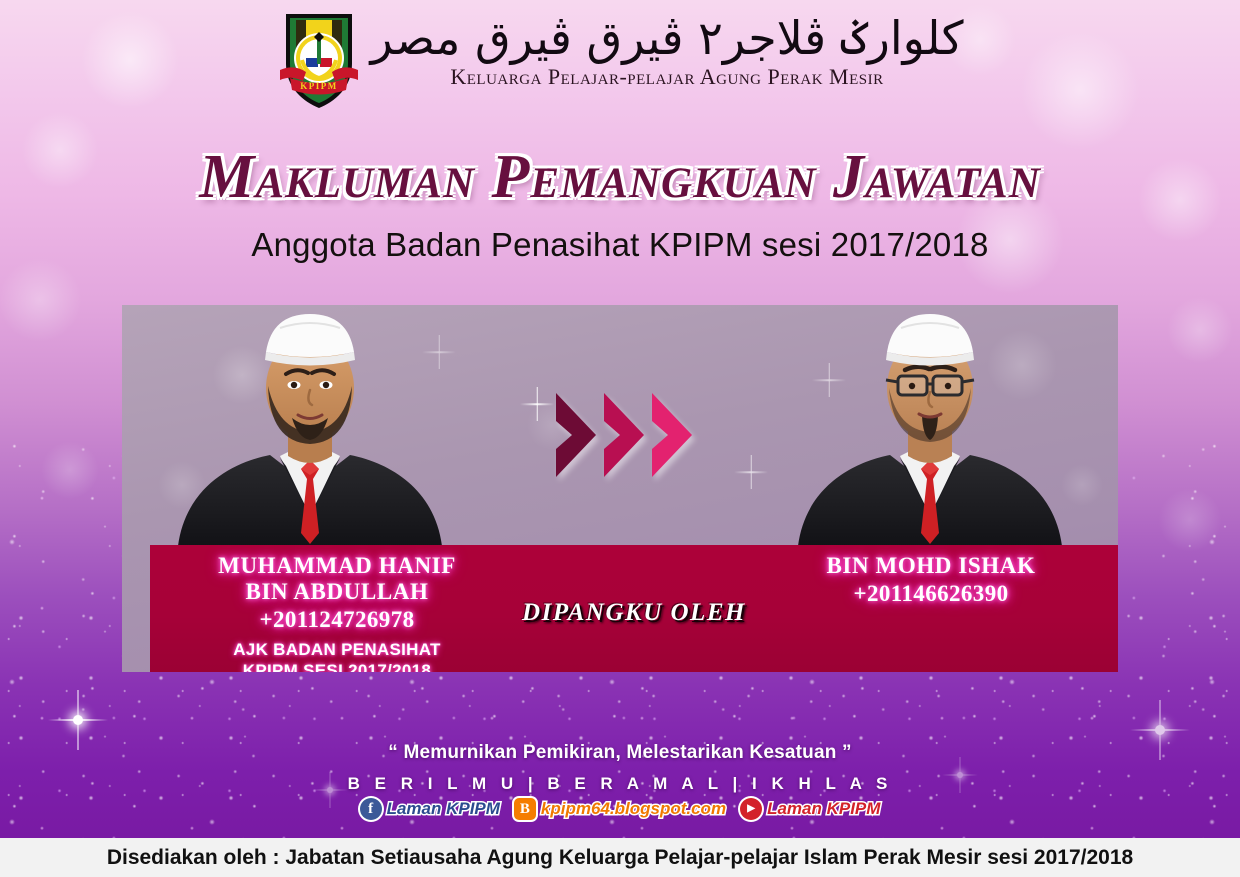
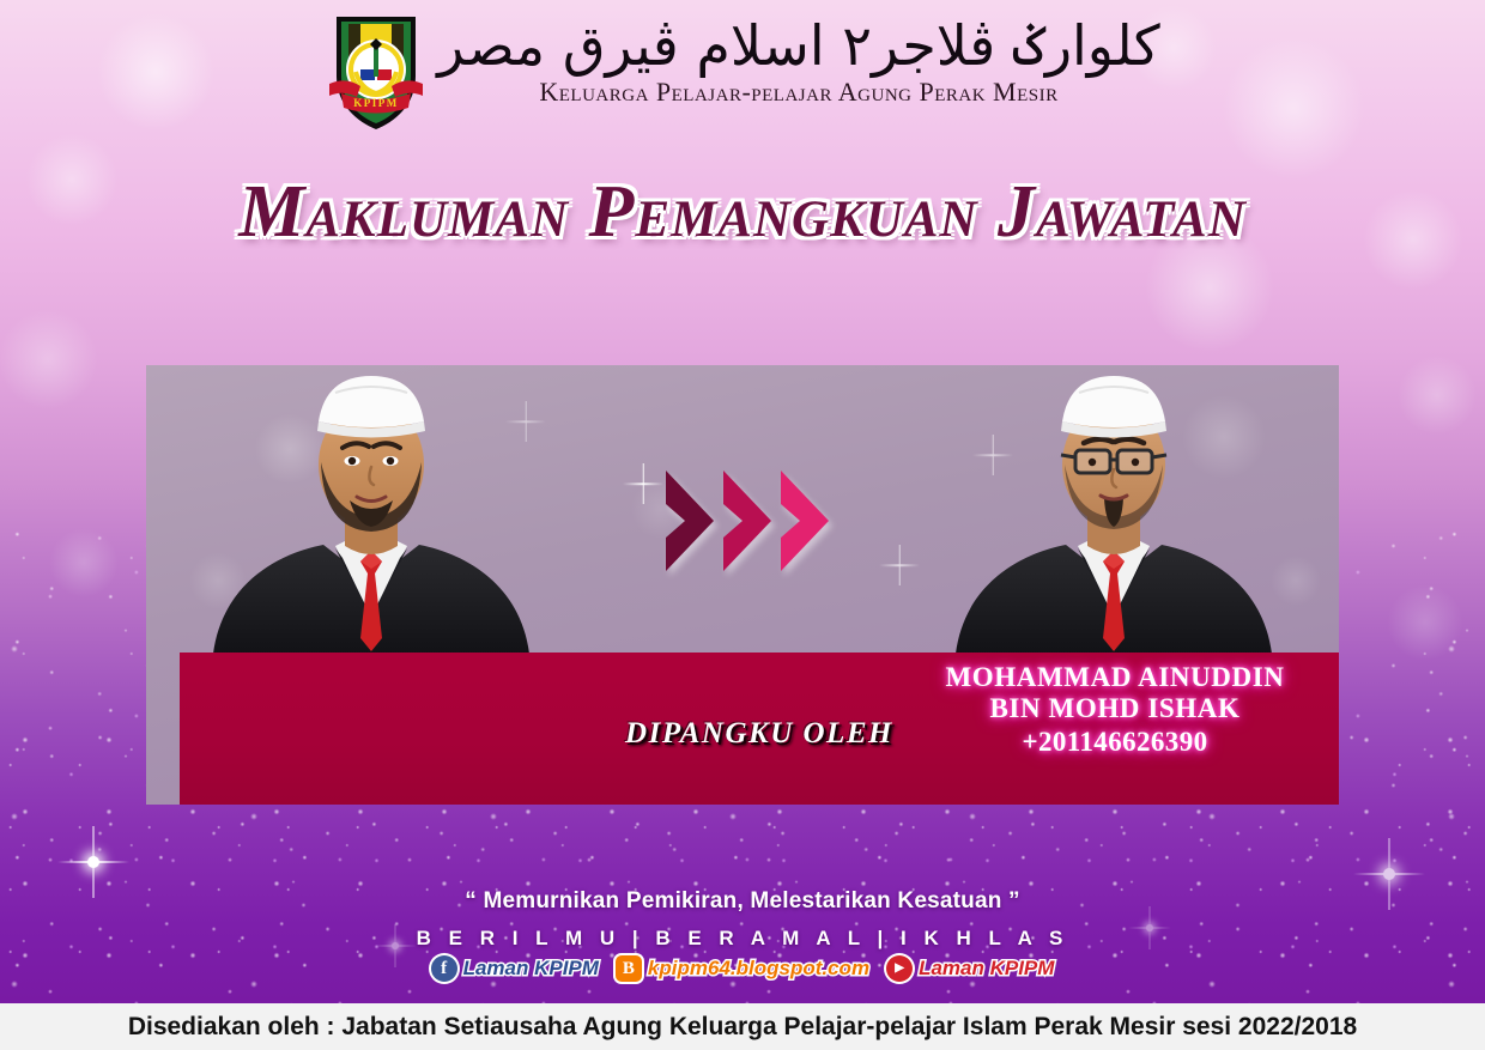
  KPIPM
- كلوارݢ ڤلاجر٢ ڤيرق ڤيرق مصر
+ كلوارݢ ڤلاجر٢ اسلام ڤيرق مصر
  Keluarga Pelajar-pelajar Agung Perak Mesir
  Makluman Pemangkuan Jawatan
- Anggota Badan Penasihat KPIPM sesi 2017/2018
- MUHAMMAD HANIF
- BIN ABDULLAH
- +201124726978
- AJK BADAN PENASIHAT
- KPIPM SESI 2017/2018
  DIPANGKU OLEH
+ MOHAMMAD AINUDDIN
  BIN MOHD ISHAK
  +201146626390
  “ Memurnikan Pemikiran, Melestarikan Kesatuan ”
  B E R I L M U | B E R A M A L | I K H L A S
  f
  Laman KPIPM
  B
  kpipm64.blogspot.com
  ▶
  Laman KPIPM
- Disediakan oleh : Jabatan Setiausaha Agung Keluarga Pelajar-pelajar Islam Perak Mesir sesi 2017/2018
+ Disediakan oleh : Jabatan Setiausaha Agung Keluarga Pelajar-pelajar Islam Perak Mesir sesi 2022/2018
